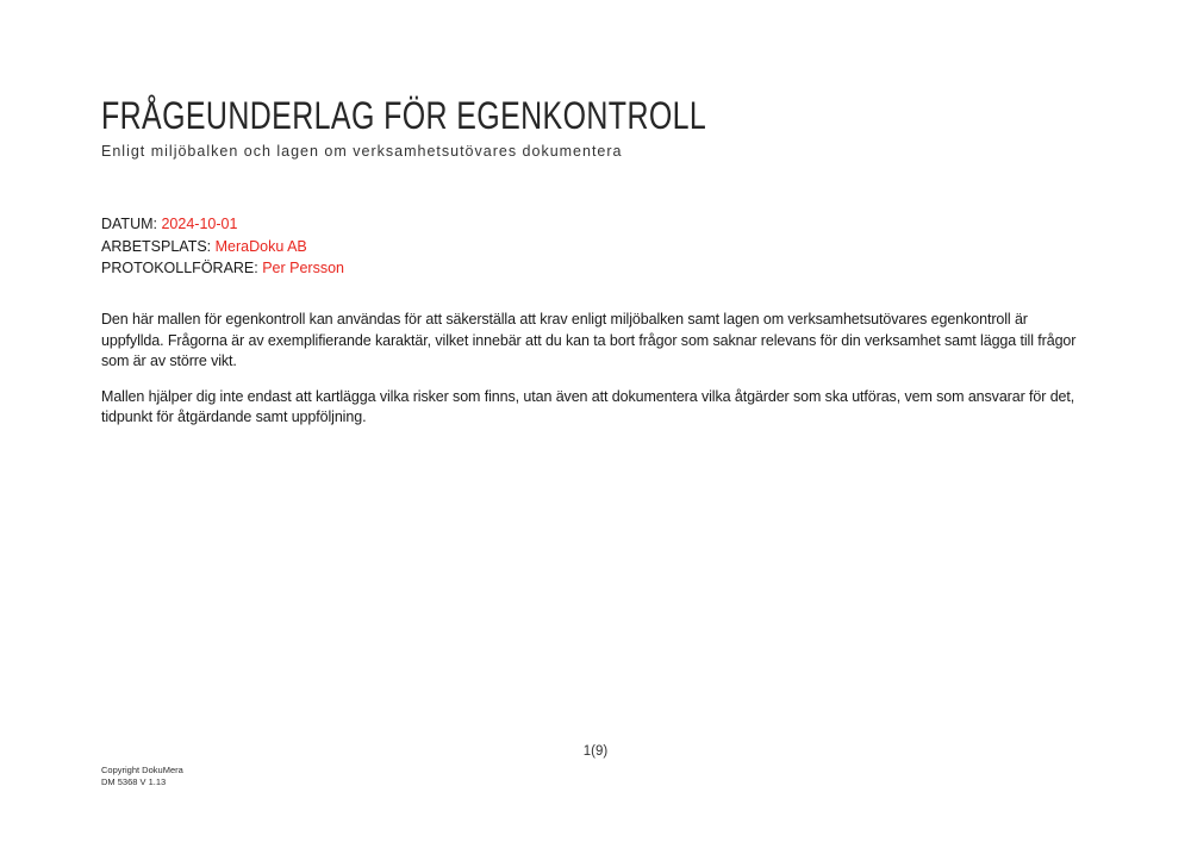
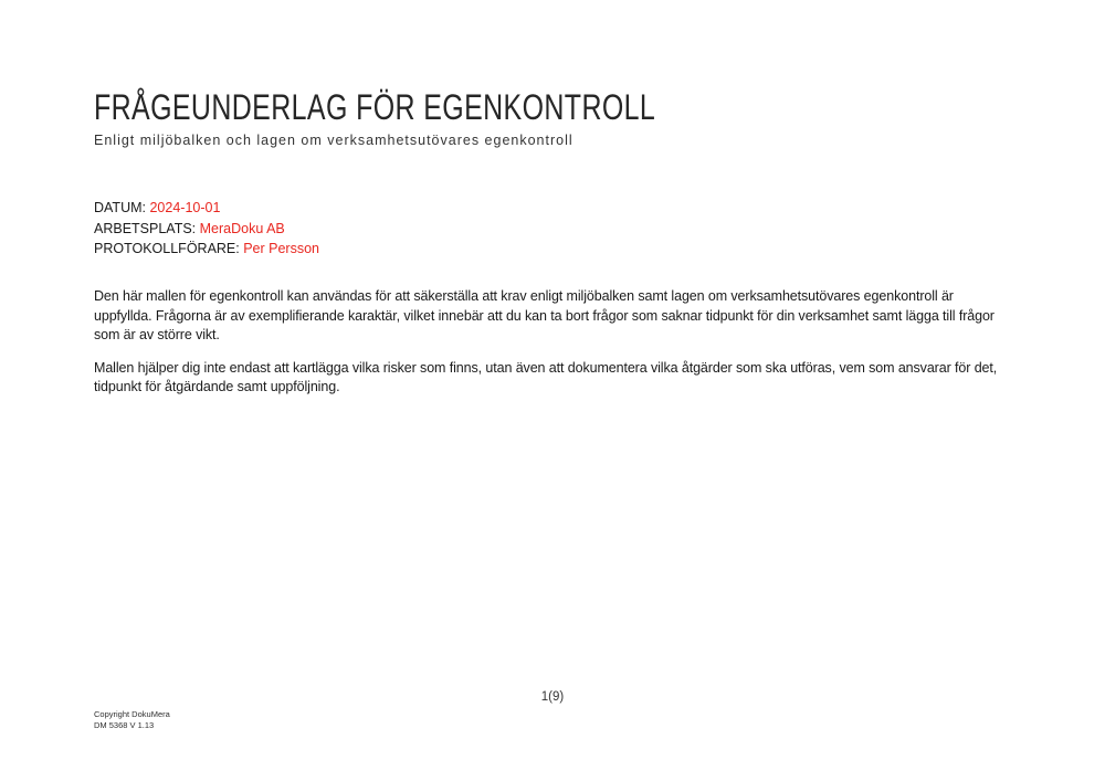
  FRÅGEUNDERLAG FÖR EGENKONTROLL
- Enligt miljöbalken och lagen om verksamhetsutövares dokumentera
+ Enligt miljöbalken och lagen om verksamhetsutövares egenkontroll
  DATUM: 2024-10-01
  ARBETSPLATS: MeraDoku AB
  PROTOKOLLFÖRARE: Per Persson
  Den här mallen för egenkontroll kan användas för att säkerställa att krav enligt miljöbalken samt lagen om verksamhetsutövares egenkontroll är
- uppfyllda. Frågorna är av exemplifierande karaktär, vilket innebär att du kan ta bort frågor som saknar relevans för din verksamhet samt lägga till frågor
+ uppfyllda. Frågorna är av exemplifierande karaktär, vilket innebär att du kan ta bort frågor som saknar tidpunkt för din verksamhet samt lägga till frågor
  som är av större vikt.
  Mallen hjälper dig inte endast att kartlägga vilka risker som finns, utan även att dokumentera vilka åtgärder som ska utföras, vem som ansvarar för det,
  tidpunkt för åtgärdande samt uppföljning.
  1(9)
  Copyright DokuMera
  DM 5368 V 1.13
